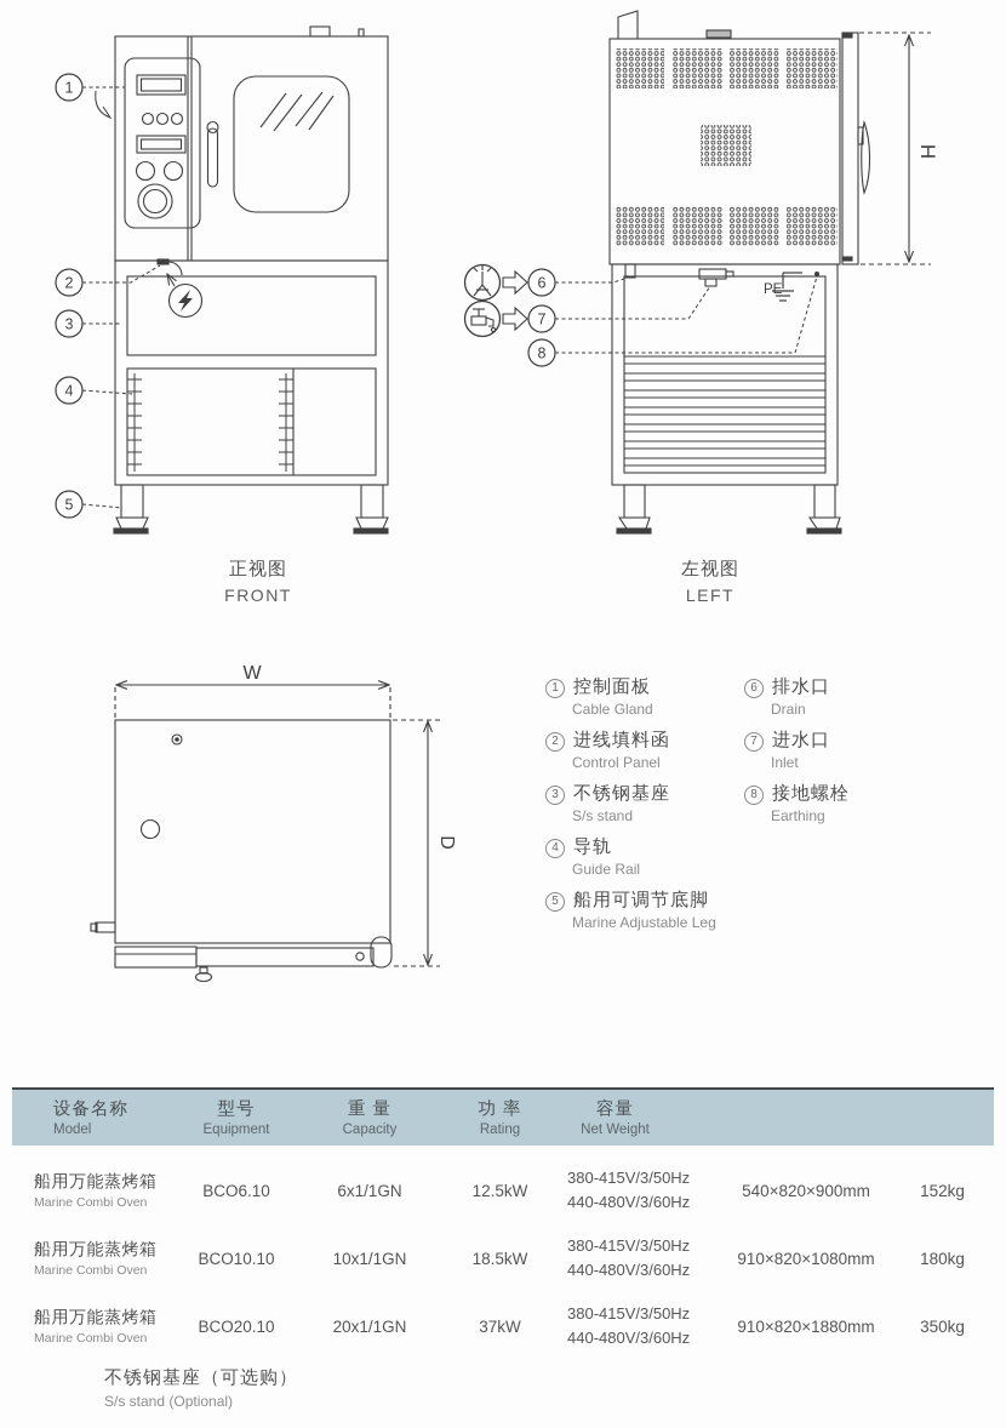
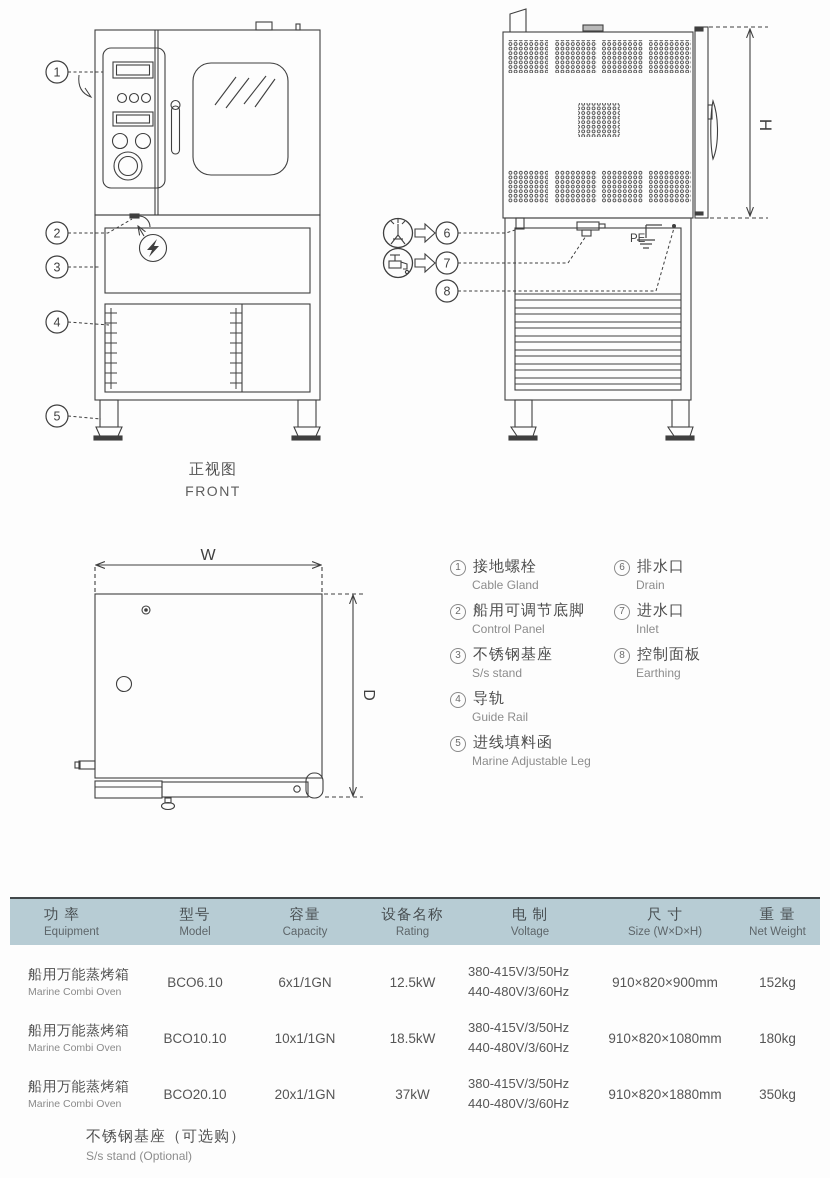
  1
  2
  3
  4
  5
  6
  7
  8
  PE
  W
  正视图
  FRONT
- 左视图
- LEFT
  1
- 控制面板
+ 接地螺栓
  Cable Gland
  2
- 进线填料函
+ 船用可调节底脚
  Control Panel
  3
  不锈钢基座
  S/s stand
  4
  导轨
  Guide Rail
  5
- 船用可调节底脚
+ 进线填料函
  Marine Adjustable Leg
  6
  排水口
  Drain
  7
  进水口
  Inlet
  8
- 接地螺栓
+ 控制面板
  Earthing
- 设备名称
+ 功 率
- Model
+ Equipment
  型号
- Equipment
+ Model
- 重 量
+ 容量
  Capacity
- 功 率
+ 设备名称
  Rating
+ 电 制
+ Voltage
+ 尺 寸
+ Size (W×D×H)
- 容量
+ 重 量
  Net Weight
  船用万能蒸烤箱
  Marine Combi Oven
  BCO6.10
  6x1/1GN
  12.5kW
  380-415V/3/50Hz
  440-480V/3/60Hz
- 540×820×900mm
+ 910×820×900mm
  152kg
  船用万能蒸烤箱
  Marine Combi Oven
  BCO10.10
  10x1/1GN
  18.5kW
  380-415V/3/50Hz
  440-480V/3/60Hz
  910×820×1080mm
  180kg
  船用万能蒸烤箱
  Marine Combi Oven
  BCO20.10
  20x1/1GN
  37kW
  380-415V/3/50Hz
  440-480V/3/60Hz
  910×820×1880mm
  350kg
  不锈钢基座（可选购）
  S/s stand (Optional)
